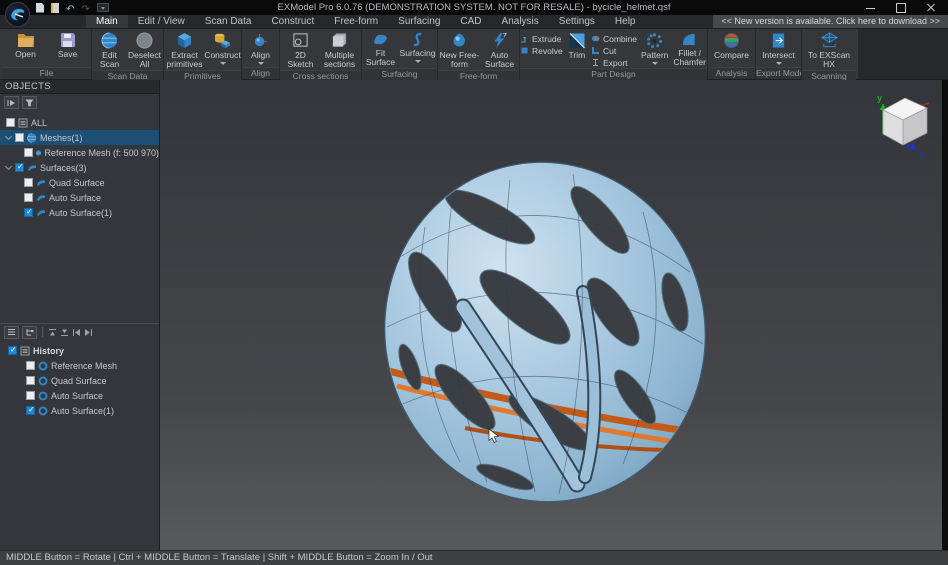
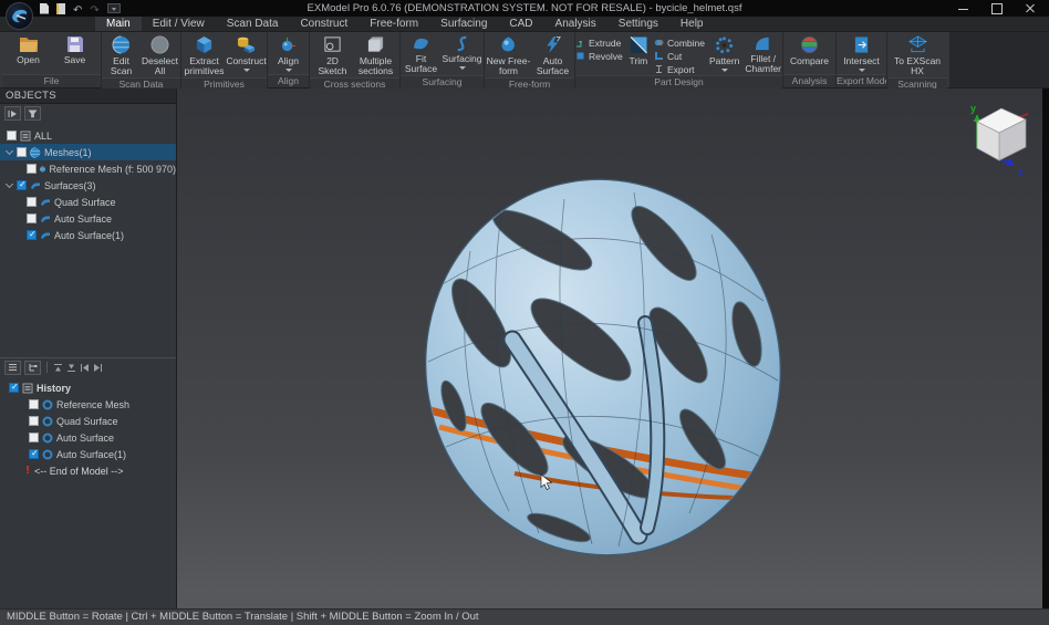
  EXModel Pro 6.0.76 (DEMONSTRATION SYSTEM. NOT FOR RESALE) - bycicle_helmet.qsf
  Main
  Edit / View
  Scan Data
  Construct
  Free-form
  Surfacing
  CAD
  Analysis
  Settings
  Help
- << New version is available. Click here to download >>
  Open
  Save
  File
  Edit Scan
  Deselect All
  Scan Data
  Extract primitives
  Construct
  Primitives
  Align
  Align
  2D Sketch
  Multiple sections
  Cross sections
  Fit Surface
  Surfacing
  Surfacing
  New Free-form
  Auto Surface
  Free-form
  Extrude
  Revolve
  Trim
  Combine
  Cut
  Export
  Pattern
  Fillet / Chamfer
  Part Design
  Compare
  Analysis
  Intersect
  Export Mod
  To EXScan HX
  Scanning
  OBJECTS
  ALL
  Meshes(1)
  Reference Mesh (f: 500 970)
  Surfaces(3)
  Quad Surface
  Auto Surface
  Auto Surface(1)
  History
  Reference Mesh
  Quad Surface
  Auto Surface
  Auto Surface(1)
+ !
+ <-- End of Model -->
  y
  z
  MIDDLE Button = Rotate | Ctrl + MIDDLE Button = Translate | Shift + MIDDLE Button = Zoom In / Out
